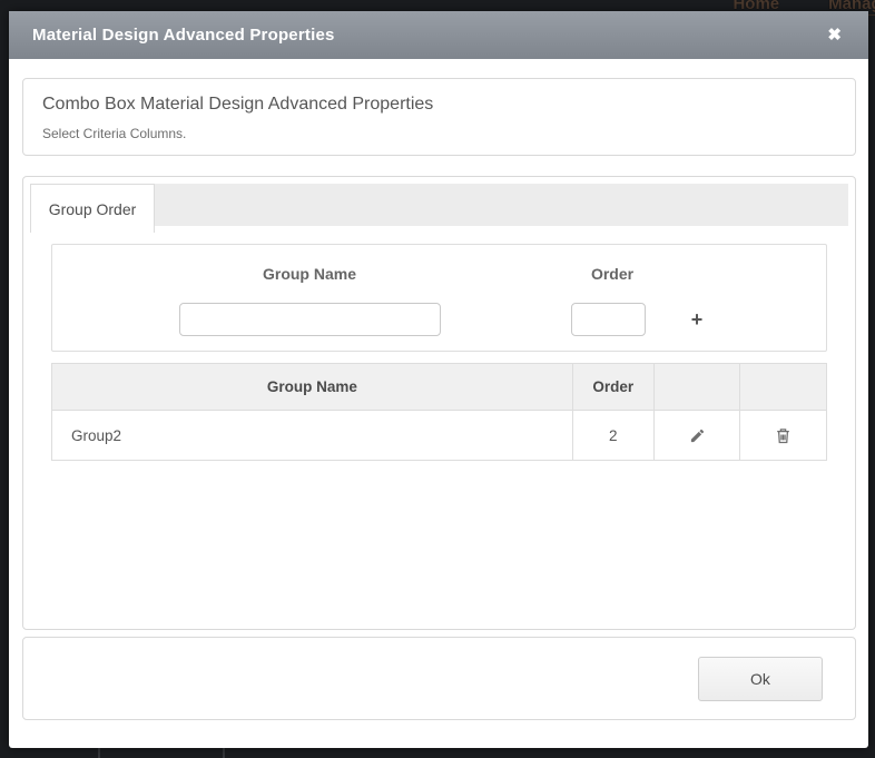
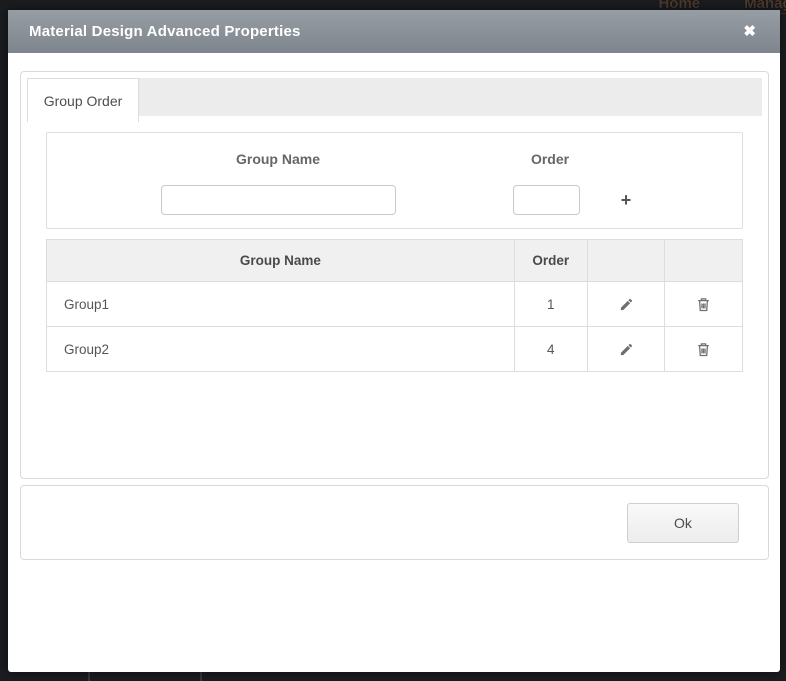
  Home
  Material Design Advanced Properties
  ✖
- Combo Box Material Design Advanced Properties
- Select Criteria Columns.
  Group Order
  Group Name
  Order
  +
  Group Name	Order
+ Group1	1
- Group2	2
+ Group2	4
  Ok
